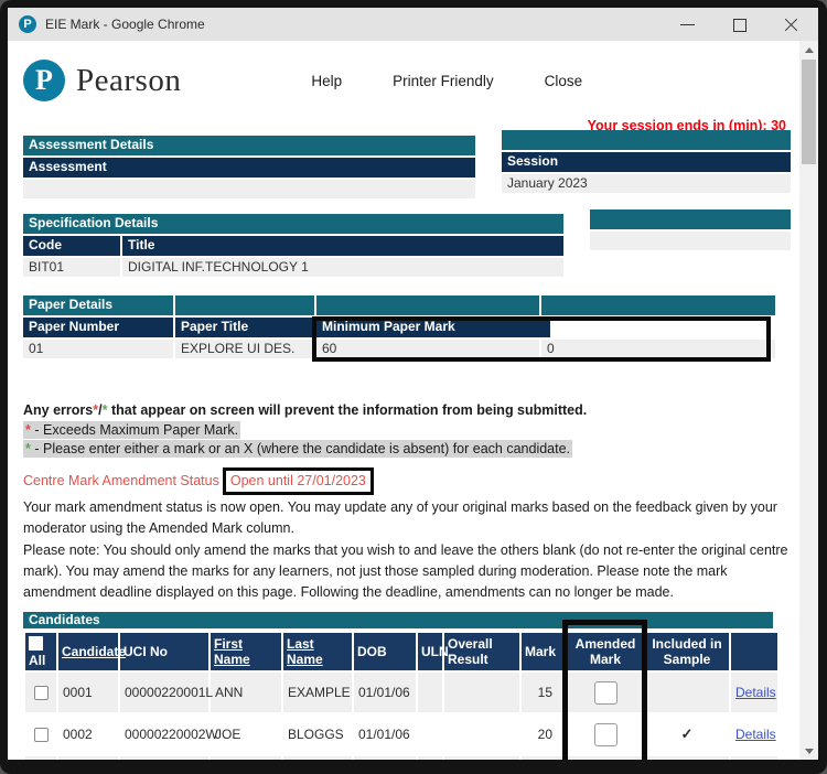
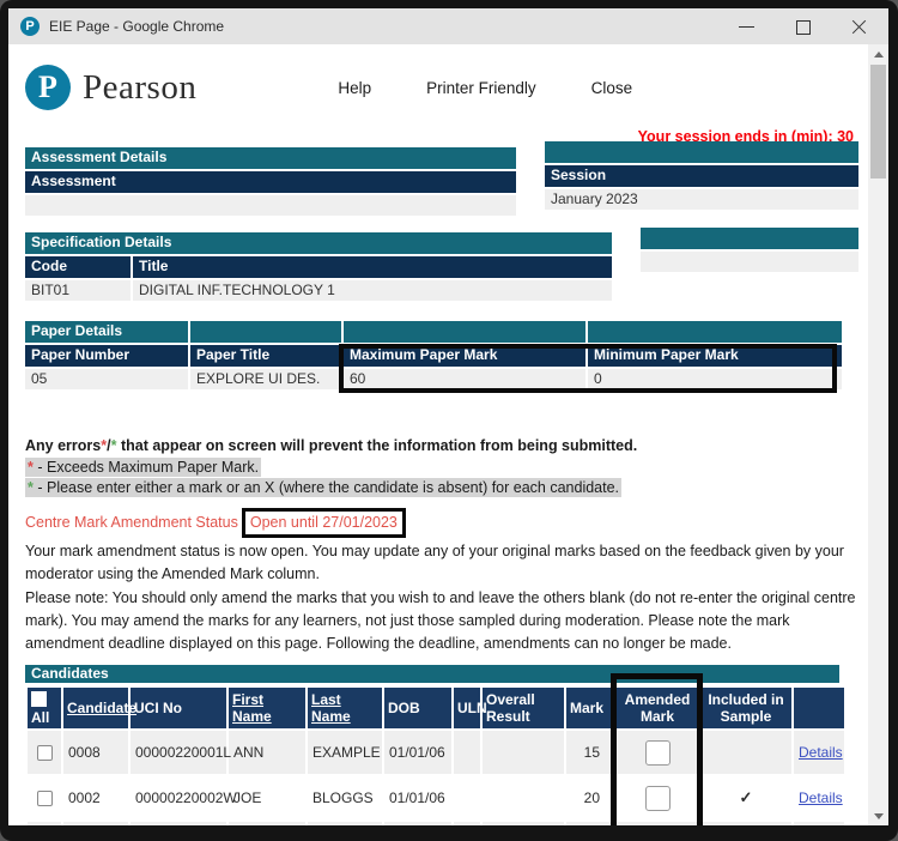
  P
- EIE Mark - Google Chrome
+ EIE Page - Google Chrome
  P
  Pearson
  Help
  Printer Friendly
  Close
  Your session ends in (min): 30
  Assessment Details
  Assessment
  Session
  January 2023
  Specification Details
  Code
  Title
  BIT01
  DIGITAL INF.TECHNOLOGY 1
  Paper Details
  Paper Number
  Paper Title
+ Maximum Paper Mark
  Minimum Paper Mark
- 01
+ 05
  EXPLORE UI DES.
  60
  0
  Any errors*/* that appear on screen will prevent the information from being submitted.
  * - Exceeds Maximum Paper Mark.
  * - Please enter either a mark or an X (where the candidate is absent) for each candidate.
  Centre Mark Amendment Status Open until 27/01/2023
  Your mark amendment status is now open. You may update any of your original marks based on the feedback given by your moderator using the Amended Mark column.
  Please note: You should only amend the marks that you wish to and leave the others blank (do not re-enter the original centre mark). You may amend the marks for any learners, not just those sampled during moderation. Please note the mark amendment deadline displayed on this page. Following the deadline, amendments can no longer be made.
  Candidates
  All	Candidate	UCI No	First Name	Last Name	DOB	ULN	Overall Result	Mark	Amended Mark	Included in Sample
- 	0001	00000220001L	ANN	EXAMPLE	01/01/06			15			Details
+ 	0008	00000220001L	ANN	EXAMPLE	01/01/06			15			Details
  	0002	00000220002W	JOE	BLOGGS	01/01/06			20		✓	Details
